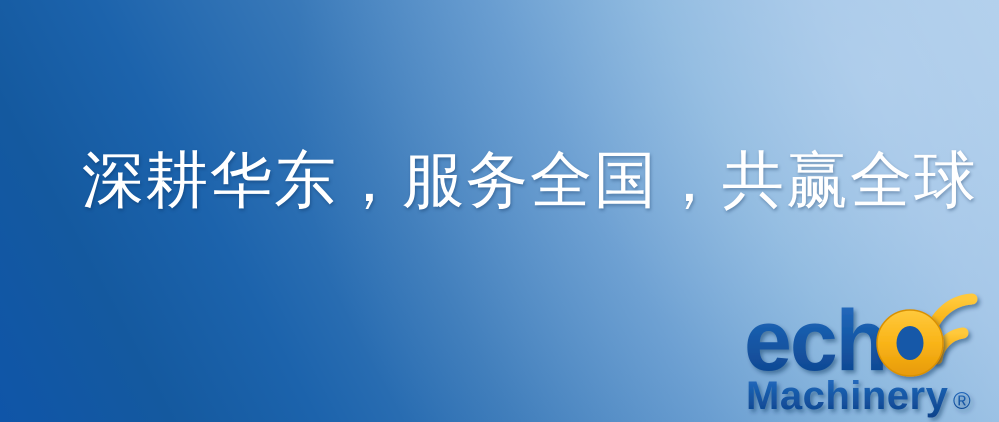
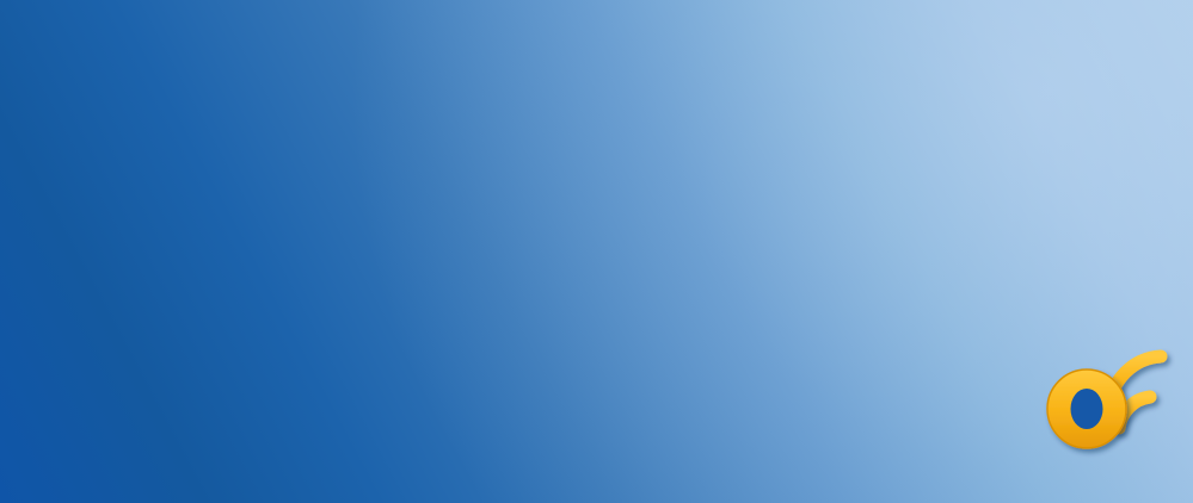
- 深耕华东，服务全国，共赢全球
- ech
- Machinery
- ®
